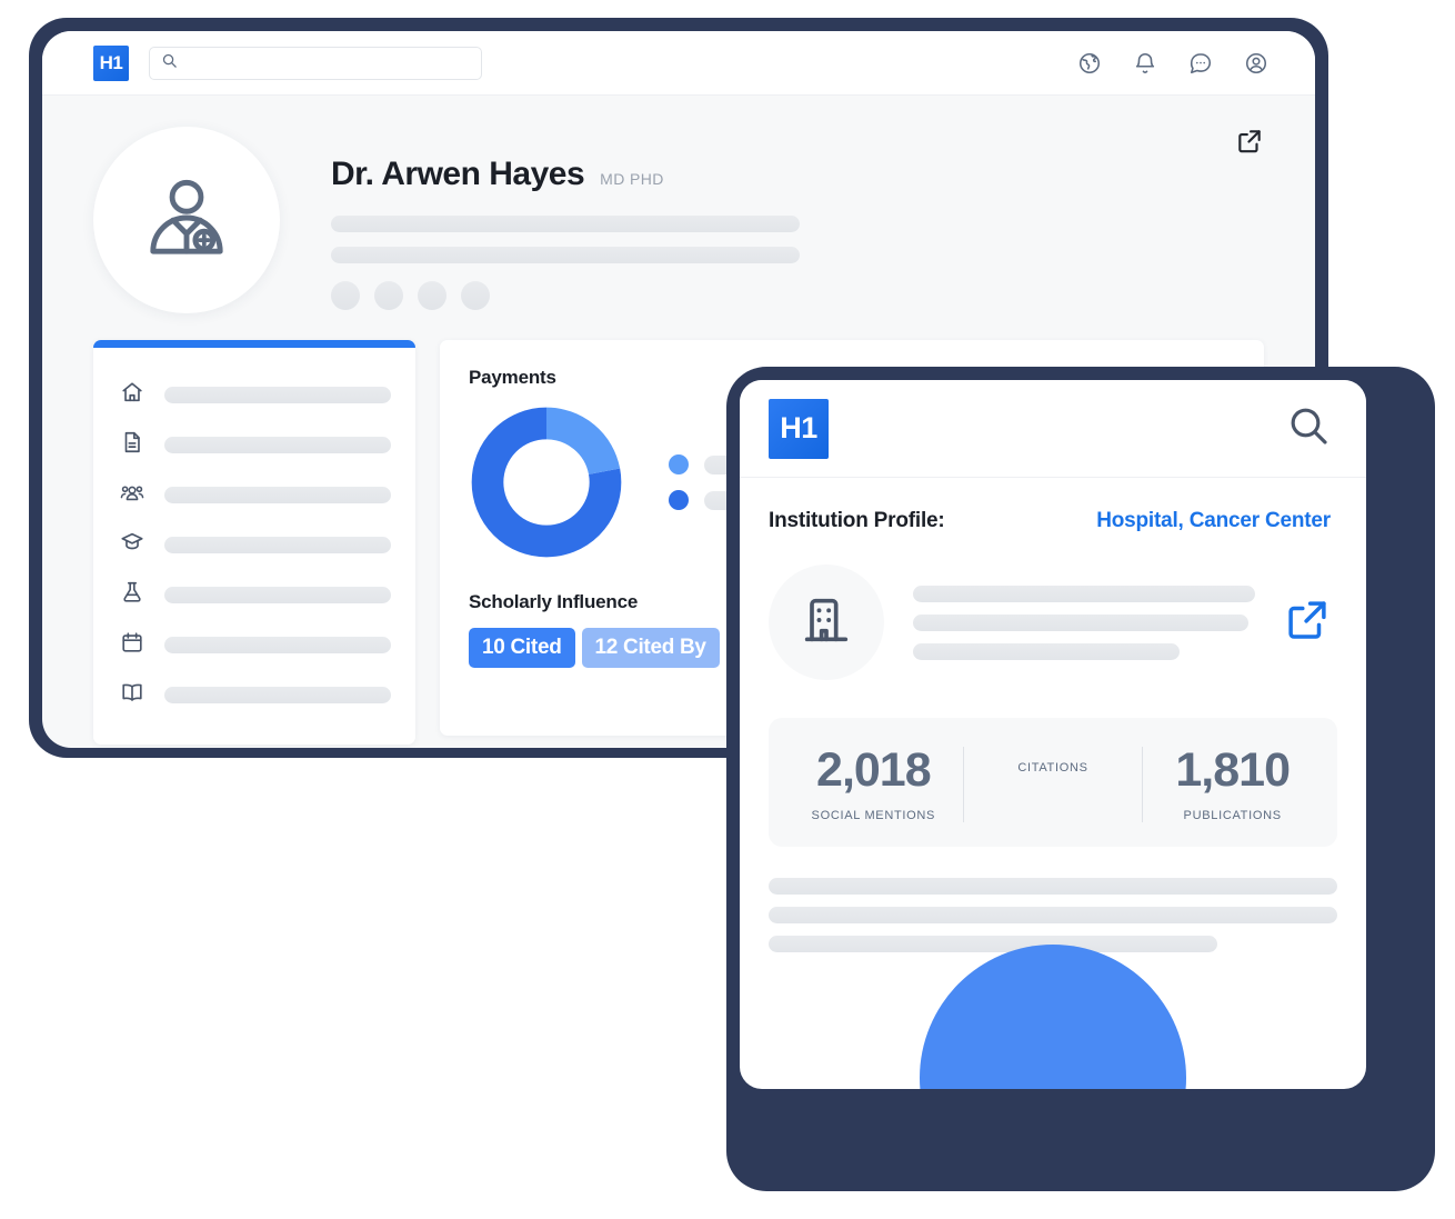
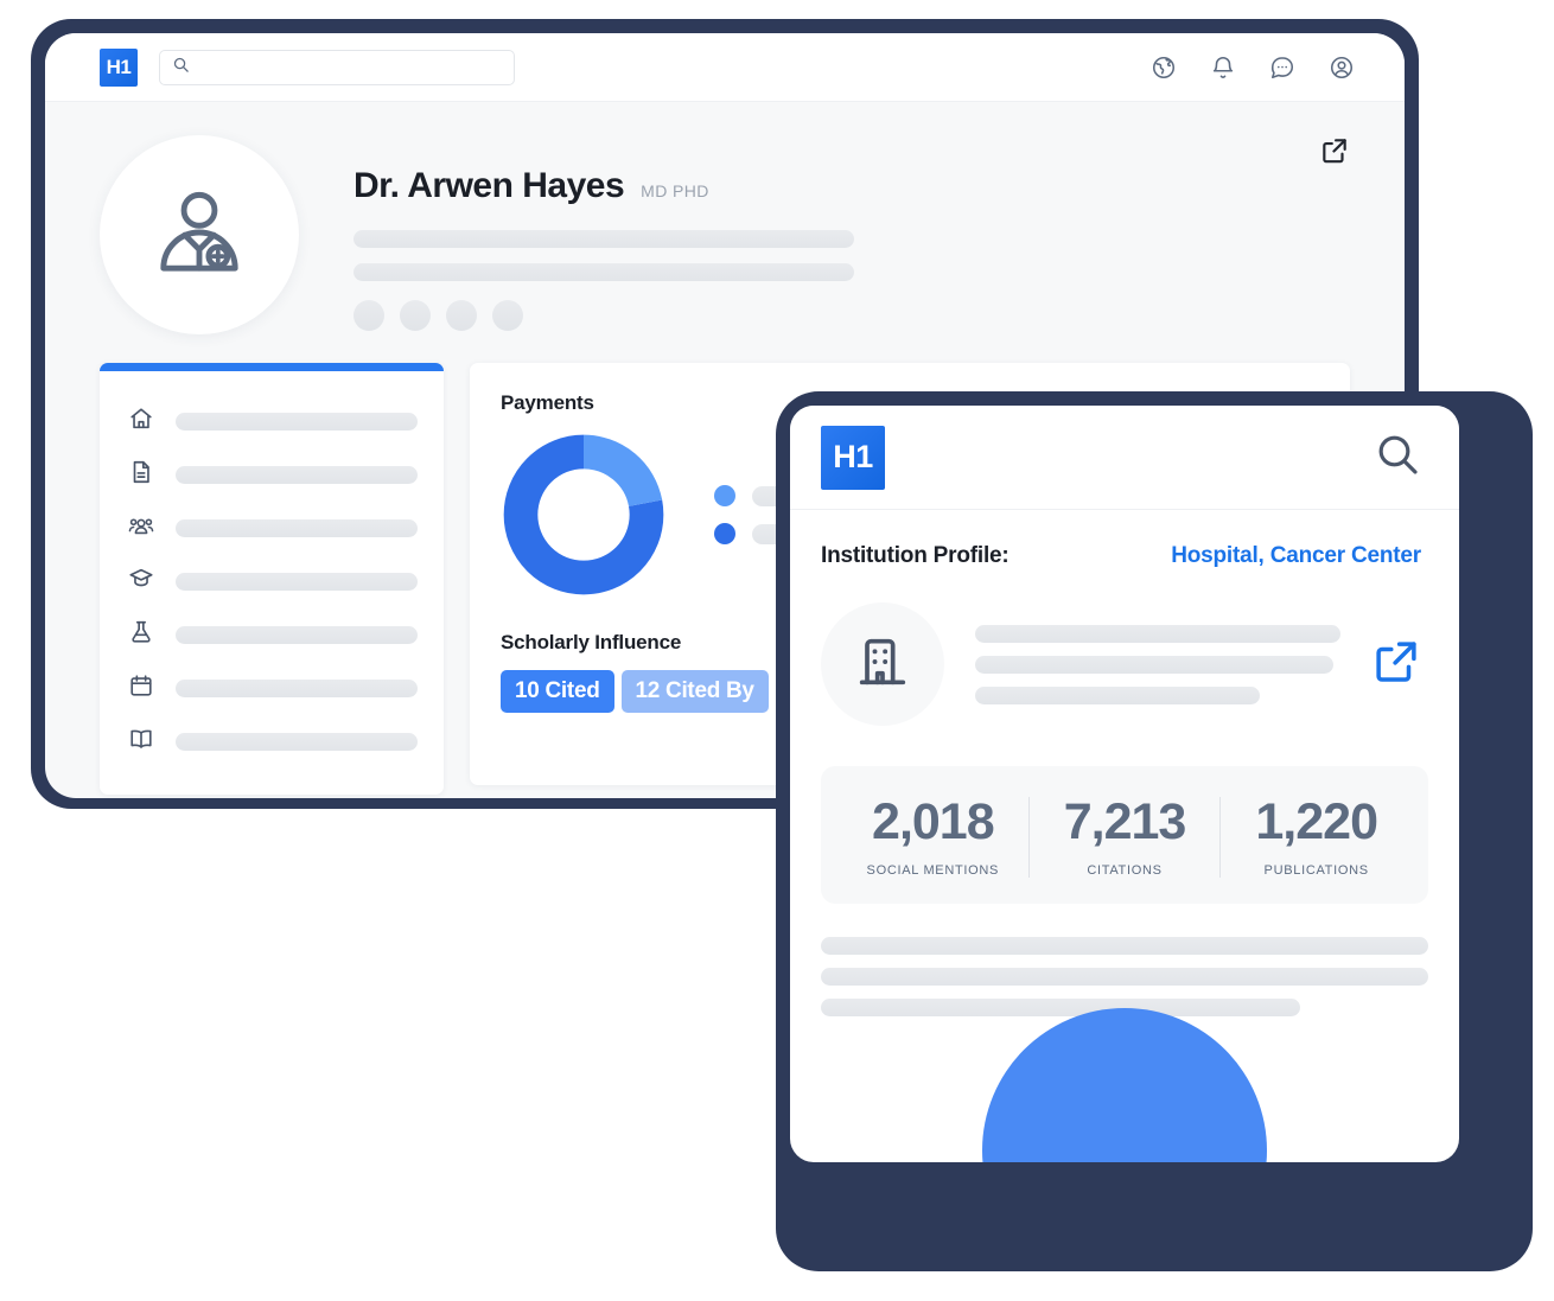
  H1
  Dr. Arwen Hayes
  MD PHD
  Payments
  Scholarly Influence
  10 Cited
  12 Cited By
  H1
  Institution Profile:
  Hospital, Cancer Center
  2,018
  SOCIAL MENTIONS
+ 7,213
  CITATIONS
- 1,810
+ 1,220
  PUBLICATIONS
